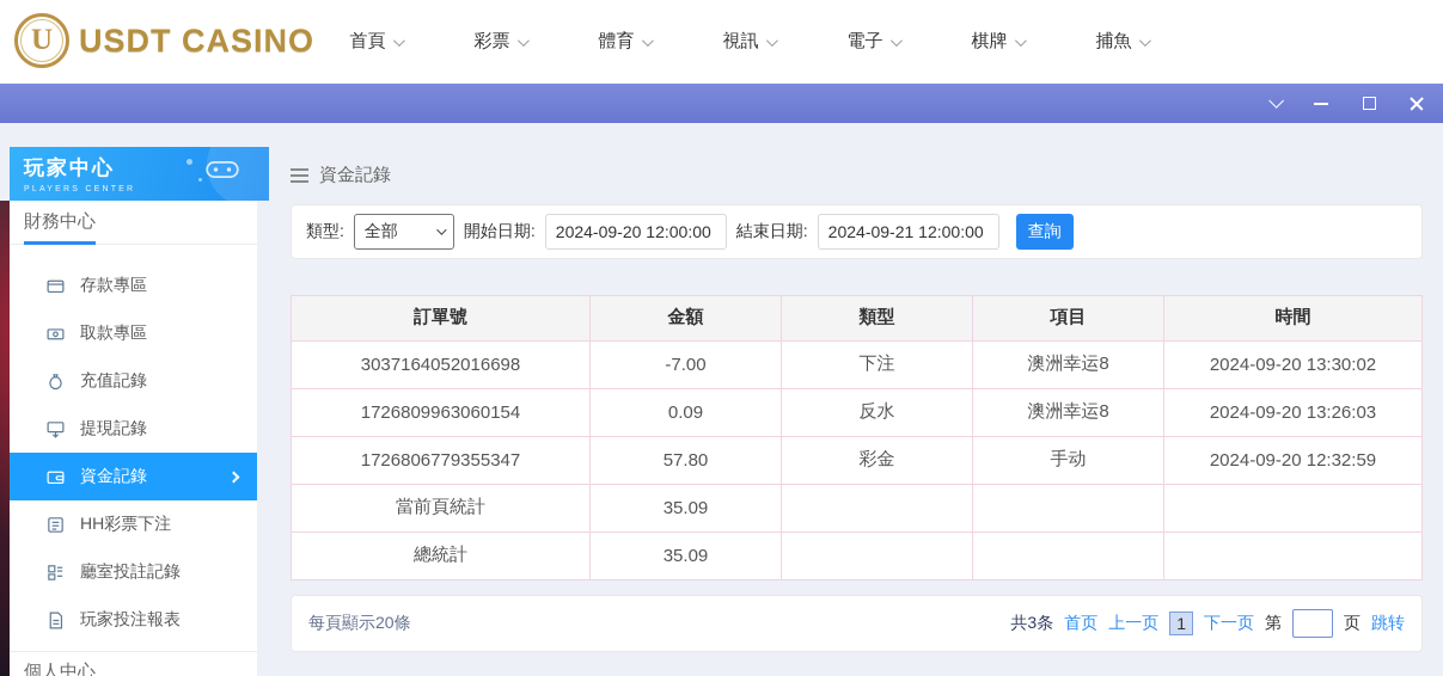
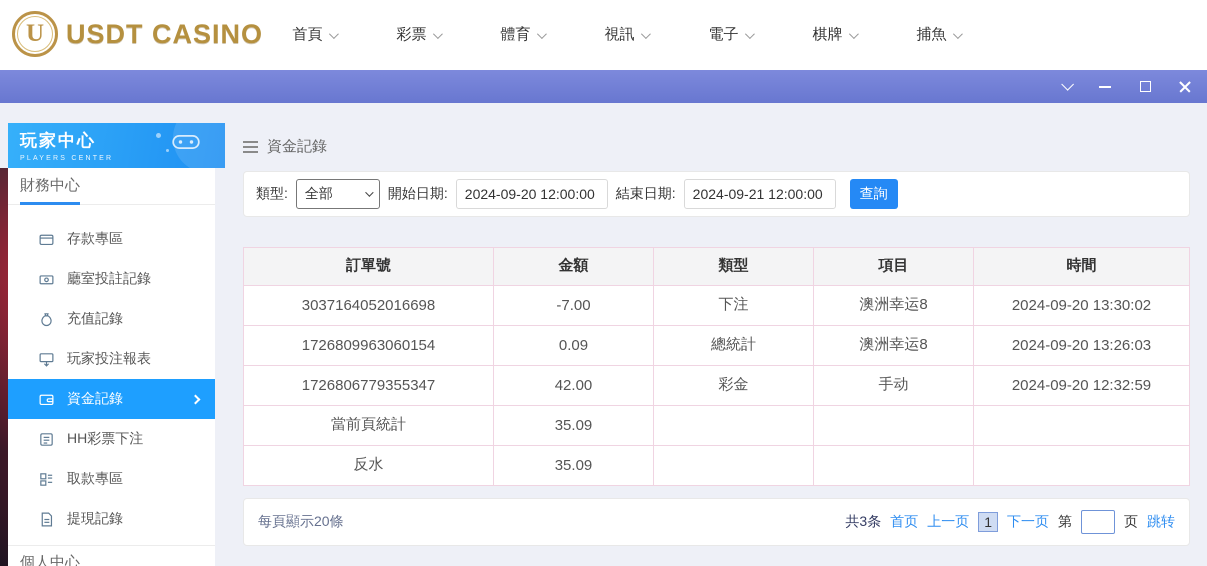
  U
  USDT CASINO
  首頁
  彩票
  體育
  視訊
  電子
  棋牌
  捕魚
  玩家中心
  財務中心
  存款專區
- 取款專區
+ 廳室投註記錄
  充值記錄
- 提現記錄
+ 玩家投注報表
  資金記錄
  HH彩票下注
- 廳室投註記錄
+ 取款專區
- 玩家投注報表
+ 提現記錄
  個人中心
  資金記錄
  類型:
  全部
  開始日期:
  2024-09-20 12:00:00
  結束日期:
  2024-09-21 12:00:00
  查詢
  訂單號	金額	類型	項目	時間
  3037164052016698	-7.00	下注	澳洲幸运8	2024-09-20 13:30:02
- 1726809963060154	0.09	反水	澳洲幸运8	2024-09-20 13:26:03
+ 1726809963060154	0.09	總統計	澳洲幸运8	2024-09-20 13:26:03
- 1726806779355347	57.80	彩金	手动	2024-09-20 12:32:59
+ 1726806779355347	42.00	彩金	手动	2024-09-20 12:32:59
  當前頁統計	35.09
- 總統計	35.09
+ 反水	35.09
  每頁顯示20條
  共3条
  首页
  上一页
  1
  下一页
  第
  页
  跳转
